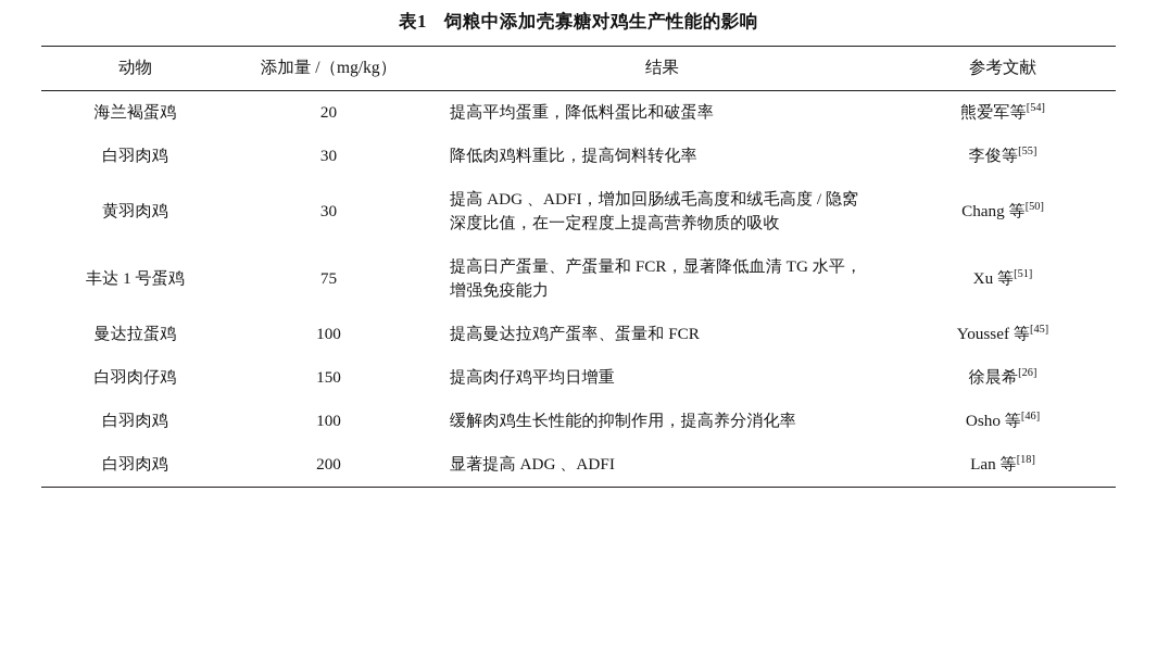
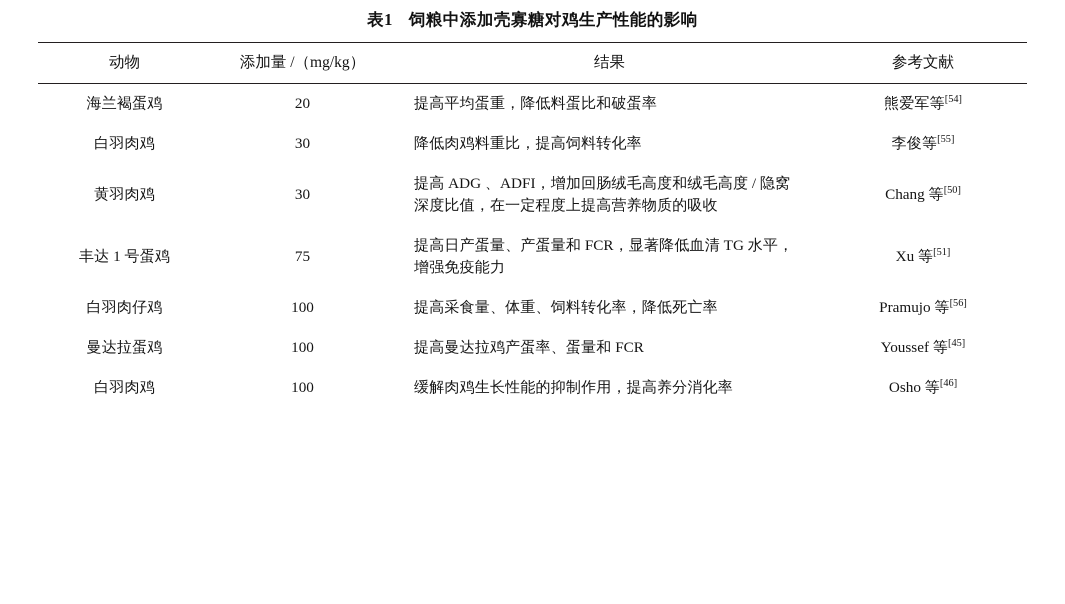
  表1 饲粮中添加壳寡糖对鸡生产性能的影响
  动物	添加量 /（mg/kg）	结果	参考文献
  海兰褐蛋鸡	20	提高平均蛋重，降低料蛋比和破蛋率	熊爱军等[54]
  白羽肉鸡	30	降低肉鸡料重比，提高饲料转化率	李俊等[55]
  黄羽肉鸡	30	提高 ADG 、ADFI，增加回肠绒毛高度和绒毛高度 / 隐窝深度比值，在一定程度上提高营养物质的吸收	Chang 等[50]
  丰达 1 号蛋鸡	75	提高日产蛋量、产蛋量和 FCR，显著降低血清 TG 水平，增强免疫能力	Xu 等[51]
+ 白羽肉仔鸡	100	提高采食量、体重、饲料转化率，降低死亡率	Pramujo 等[56]
  曼达拉蛋鸡	100	提高曼达拉鸡产蛋率、蛋量和 FCR	Youssef 等[45]
- 白羽肉仔鸡	150	提高肉仔鸡平均日增重	徐晨希[26]
  白羽肉鸡	100	缓解肉鸡生长性能的抑制作用，提高养分消化率	Osho 等[46]
- 白羽肉鸡	200	显著提高 ADG 、ADFI	Lan 等[18]
